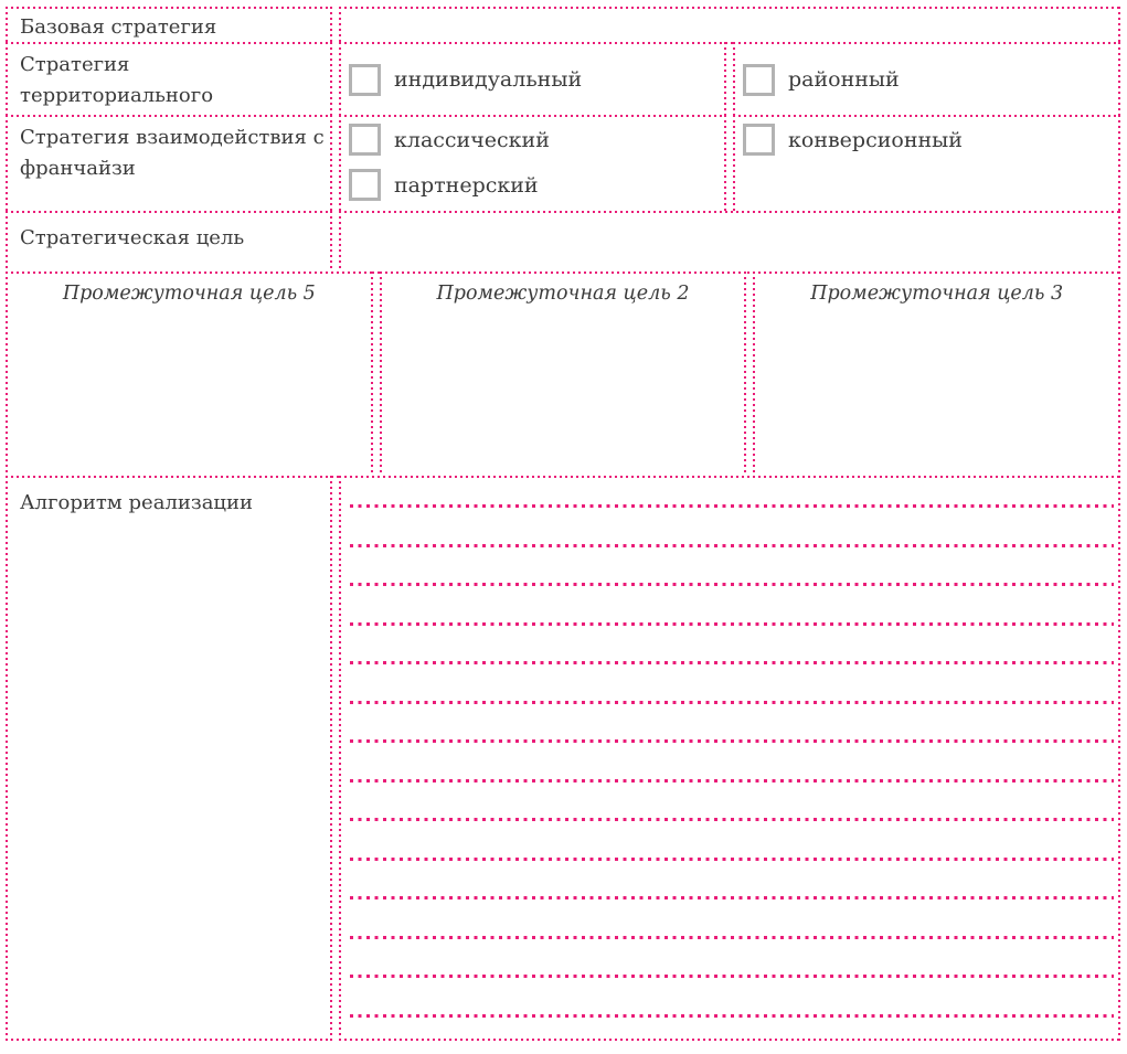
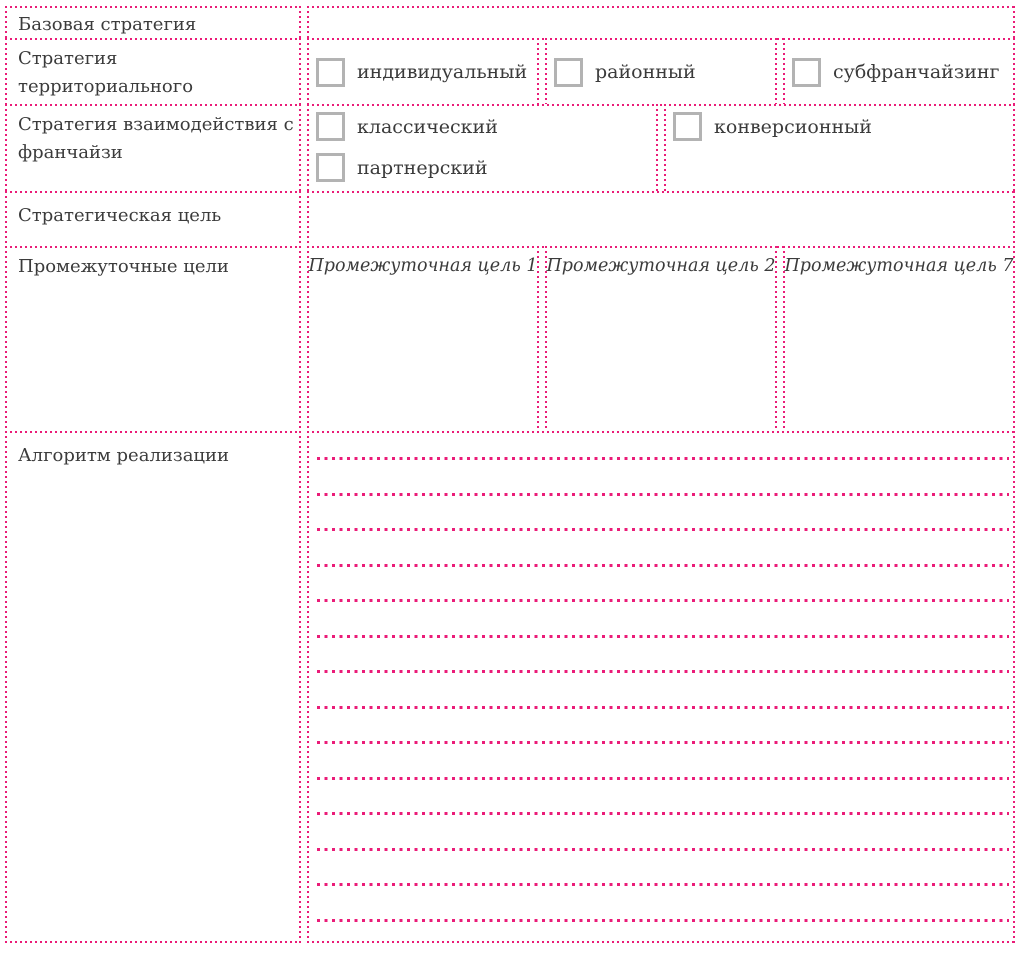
  Базовая стратегия
  Стратегия территориального
  индивидуальный
  районный
+ субфранчайзинг
  Стратегия взаимодействия с франчайзи
  классический
  партнерский
  конверсионный
  Стратегическая цель
+ Промежуточные цели
- Промежуточная цель 5
+ Промежуточная цель 1
  Промежуточная цель 2
- Промежуточная цель 3
+ Промежуточная цель 7
  Алгоритм реализации
